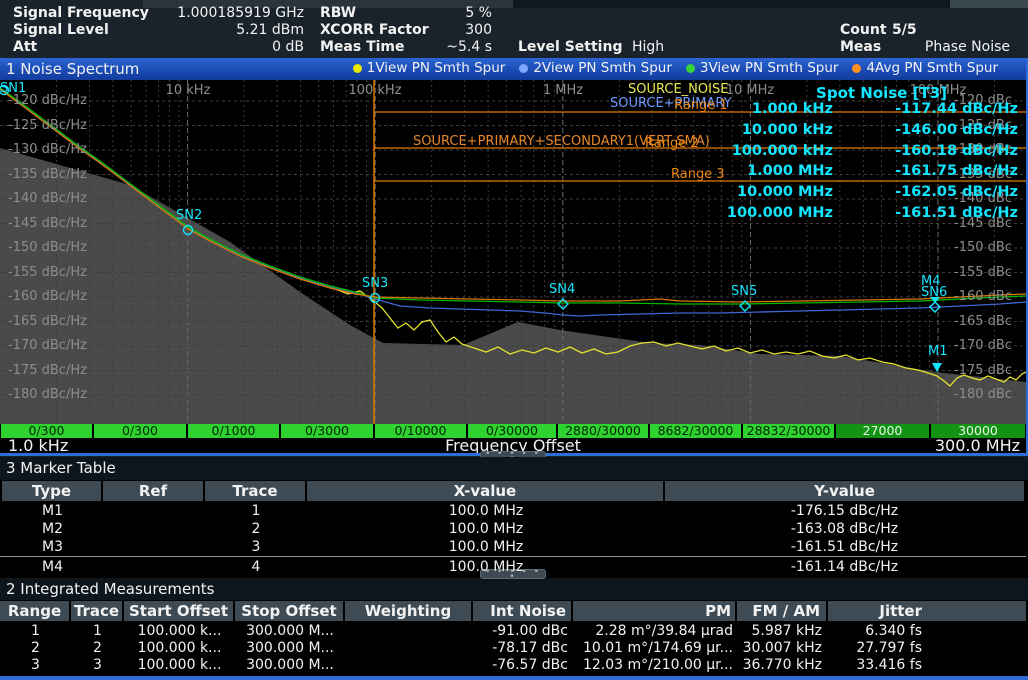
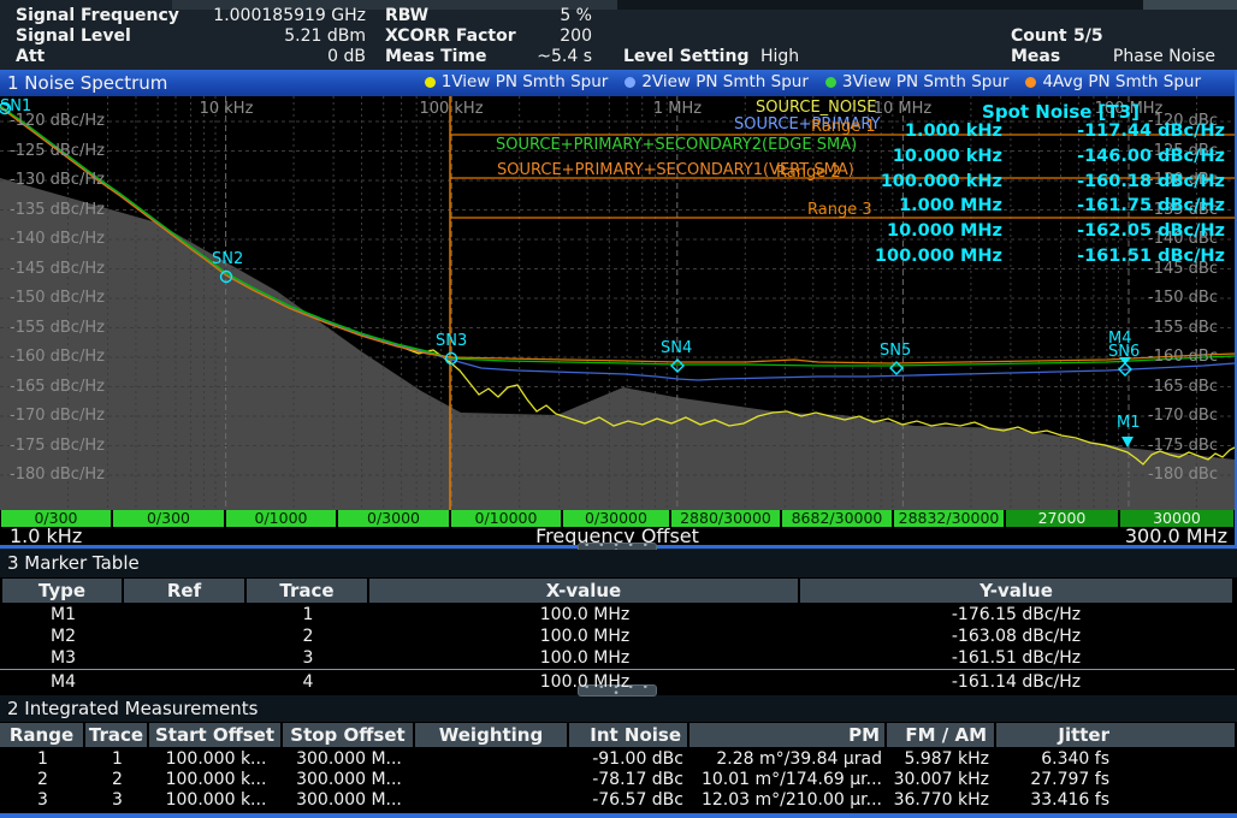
  Signal Frequency
  1.000185919 GHz
  Signal Level
  5.21 dBm
  Att
  0 dB
  RBW
  5 %
  XCORR Factor
- 300
+ 200
  Meas Time
  ~5.4 s
  Level Setting
  High
  Count
  5/5
  Meas
  Phase Noise
  1 Noise Spectrum
  1View PN Smth Spur
  2View PN Smth Spur
  3View PN Smth Spur
  4Avg PN Smth Spur
  SN1
  SN2
  SN3
  SN4
  SN5
  SN6
  M4
  M1
  -120 dBc/Hz
  -125 dBc/Hz
  -130 dBc/Hz
  -135 dBc/Hz
  -140 dBc/Hz
  -145 dBc/Hz
  -150 dBc/Hz
  -155 dBc/Hz
  -160 dBc/Hz
  -165 dBc/Hz
  -170 dBc/Hz
  -175 dBc/Hz
  -180 dBc/Hz
  -120 dBc
  -125 dBc
  -130 dBc
  -135 dBc
  -140 dBc
  -145 dBc
  -150 dBc
  -155 dBc
  -160 dBc
  -165 dBc
  -170 dBc
  -175 dBc
  -180 dBc
  10 kHz
  100 kHz
  1 MHz
  10 MHz
  100 MHz
  SOURCE_NOISE
  SOURCE+PRIMARY
+ SOURCE+PRIMARY+SECONDARY2(EDGE SMA)
  SOURCE+PRIMARY+SECONDARY1(VERT SMA)
  Range 1
  Range 2
  Range 3
  Spot Noise [T3]
  1.000 kHz
  -117.44 dBc/Hz
  10.000 kHz
  -146.00 dBc/Hz
  100.000 kHz
  -160.18 dBc/Hz
  1.000 MHz
  -161.75 dBc/Hz
  10.000 MHz
  -162.05 dBc/Hz
  100.000 MHz
  -161.51 dBc/Hz
  0/300
  0/300
  0/1000
  0/3000
  0/10000
  0/30000
  2880/30000
  8682/30000
  28832/30000
  27000
  30000
  1.0 kHz
  Frequency Offset
  300.0 MHz
  • • • • •
  3 Marker Table
  2 Integrated Measurements
  • • • • • •
  Type
  Ref
  Trace
  X-value
  Y-value
  M1
  1
  100.0 MHz
  -176.15 dBc/Hz
  M2
  2
  100.0 MHz
  -163.08 dBc/Hz
  M3
  3
  100.0 MHz
  -161.51 dBc/Hz
  M4
  4
  100.0 MHz
  -161.14 dBc/Hz
  Range
  Trace
  Start Offset
  Stop Offset
  Weighting
  Int Noise
  PM
  FM / AM
  Jitter
  1
  1
  100.000 k...
  300.000 M...
  -91.00 dBc
  2.28 m°/39.84 µrad
  5.987 kHz
  6.340 fs
  2
  2
  100.000 k...
  300.000 M...
  -78.17 dBc
  10.01 m°/174.69 µr...
  30.007 kHz
  27.797 fs
  3
  3
  100.000 k...
  300.000 M...
  -76.57 dBc
  12.03 m°/210.00 µr...
  36.770 kHz
  33.416 fs
